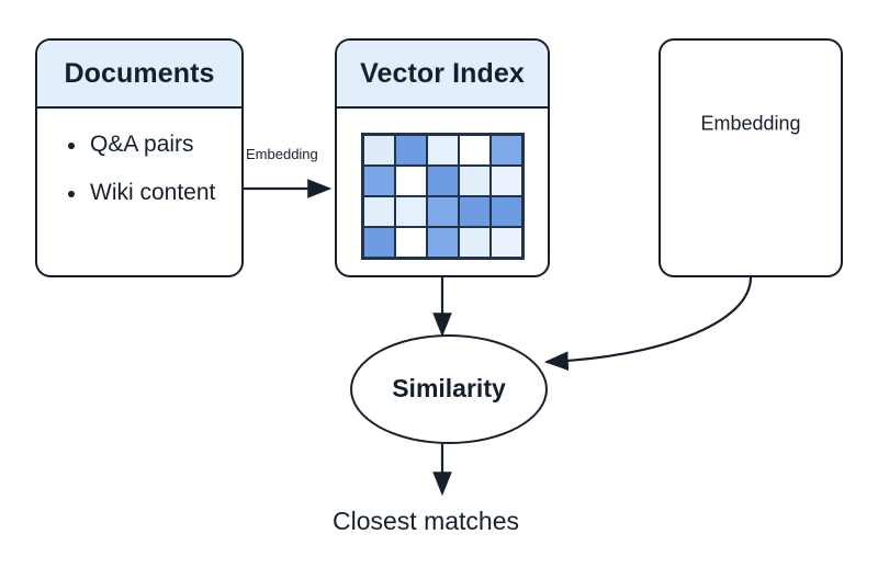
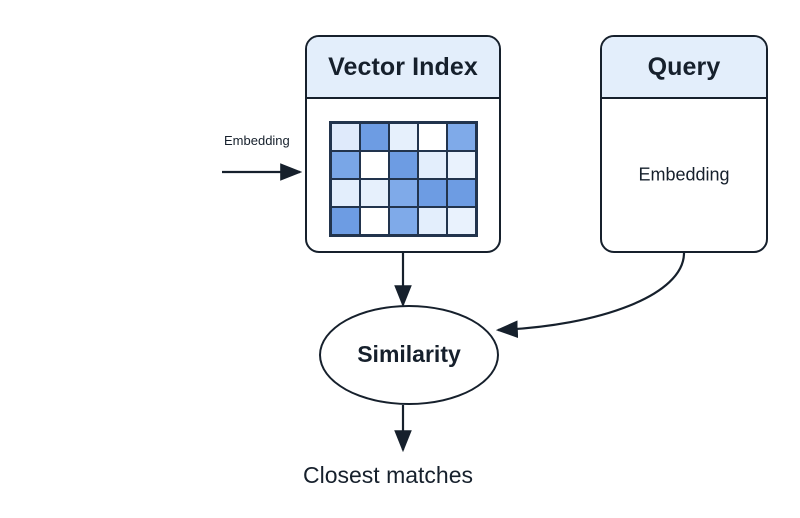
- Documents
- Q&A pairs
- Wiki content
  Vector Index
+ Query
  Embedding
  Similarity
  Embedding
  Closest matches
